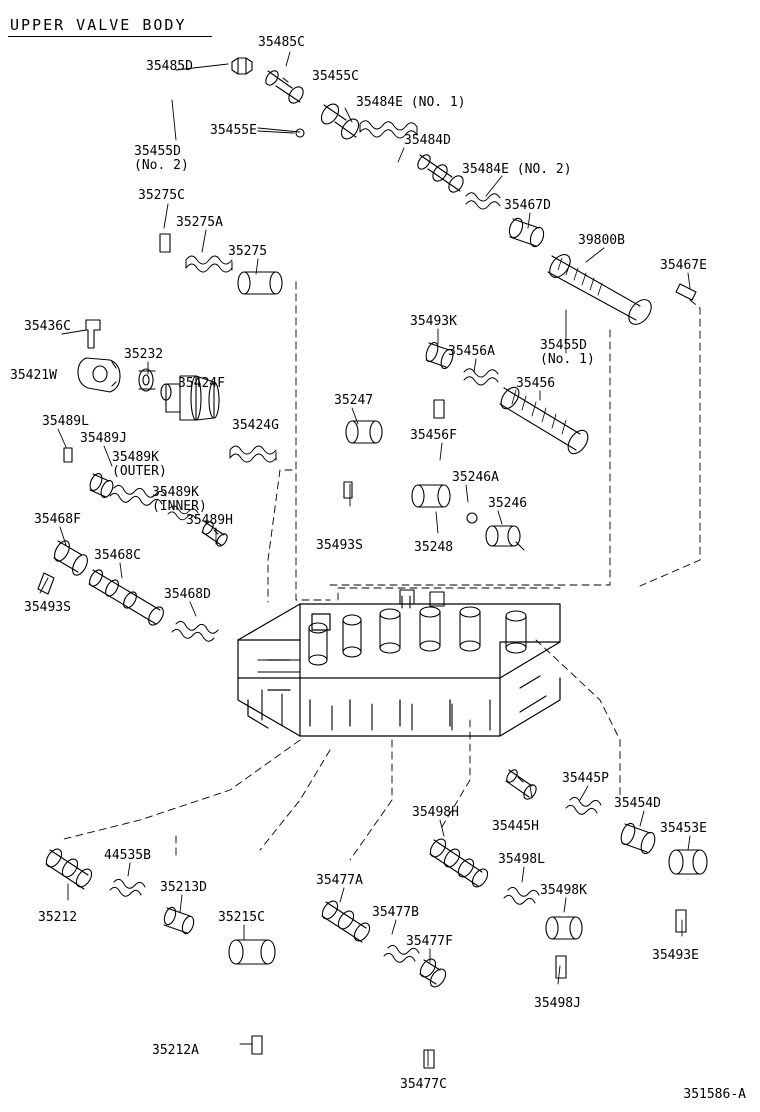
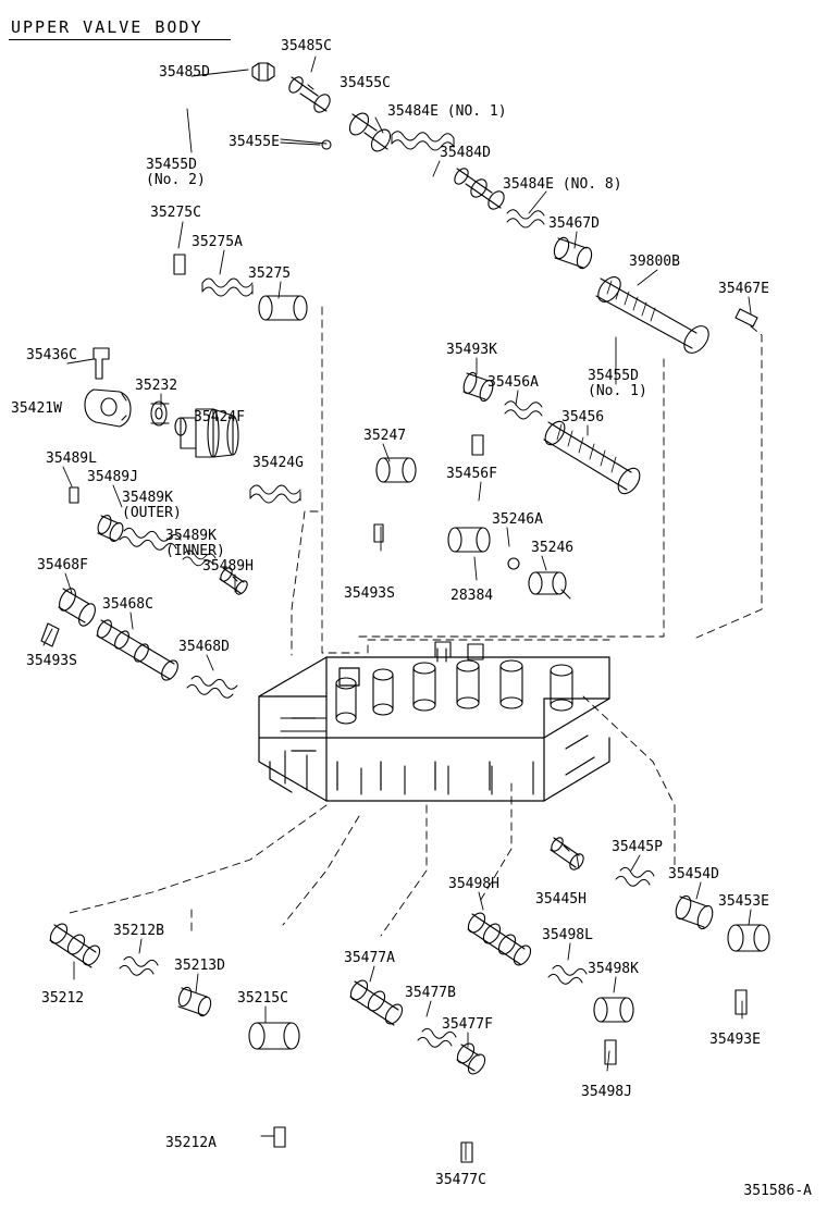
  UPPER VALVE BODY
  35485D
  35485C
  35455C
  35484E (NO. 1)
  35455E
  35484D
  35455D
  (No. 2)
- 35484E (NO. 2)
+ 35484E (NO. 8)
  35275C
  35467D
  35275A
  39800B
  35275
  35467E
  35493K
  35436C
  35455D
  (No. 1)
  35456A
  35232
  35421W
  35456
  35424F
  35247
  35489L
  35456F
  35424G
  35489J
  35489K
  (OUTER)
  35489K
  (INNER)
  35246A
  35246
  35489H
  35468F
  35493S
- 35248
+ 28384
  35468C
  35468D
  35493S
  35445P
  35445H
  35454D
  35498H
  35453E
  35498L
- 44535B
+ 35212B
  35498K
  35477A
  35213D
  35477B
  35212
  35215C
  35477F
  35493E
  35498J
  35212A
  35477C
  351586-A
